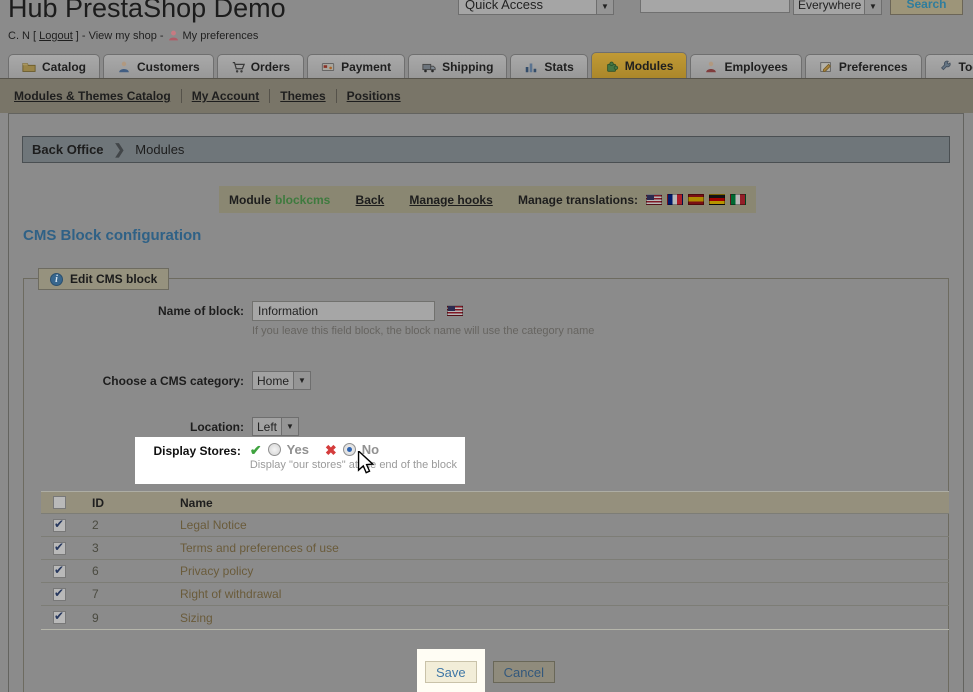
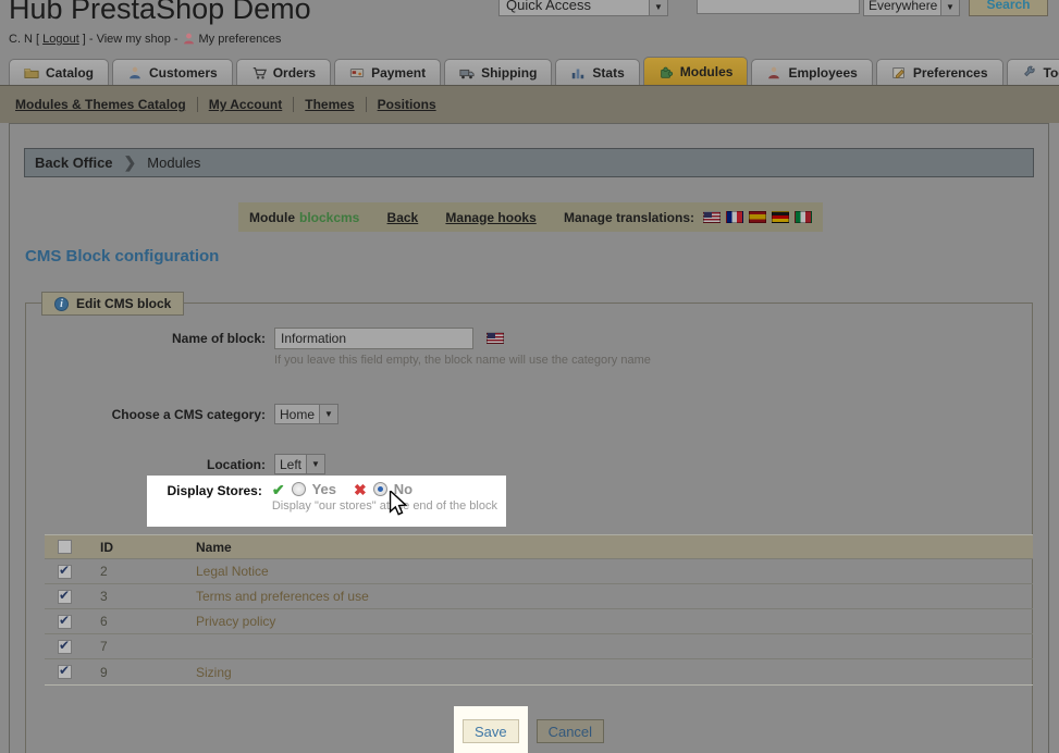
  Hub PrestaShop Demo
  Quick Access
  ▼
  Everywhere
  ▼
  Search
  C. N [
  Logout
  ] -
  View my shop
  -
  My preferences
  Catalog
  Customers
  Orders
  Payment
  Shipping
  Stats
  Modules
  Employees
  Preferences
  Modules & Themes Catalog
  My Account
  Themes
  Positions
  Back Office
  ❯
  Modules
  Module
  blockcms
  Back
  Manage hooks
  Manage translations:
  CMS Block configuration
  i
  Edit CMS block
  Name of block:
  Information
- If you leave this field block, the block name will use the category name
+ If you leave this field empty, the block name will use the category name
  Choose a CMS category:
  Home
  ▼
  Location:
  Left
  ▼
  Display Stores:
  ✔
  Yes
  ✖
  No
  Display "our stores" ate end of the block
  ID
  Name
  2
  Legal Notice
  3
  Terms and preferences of use
  6
  Privacy policy
  7
- Right of withdrawal
  9
  Sizing
  Save
  Cancel
